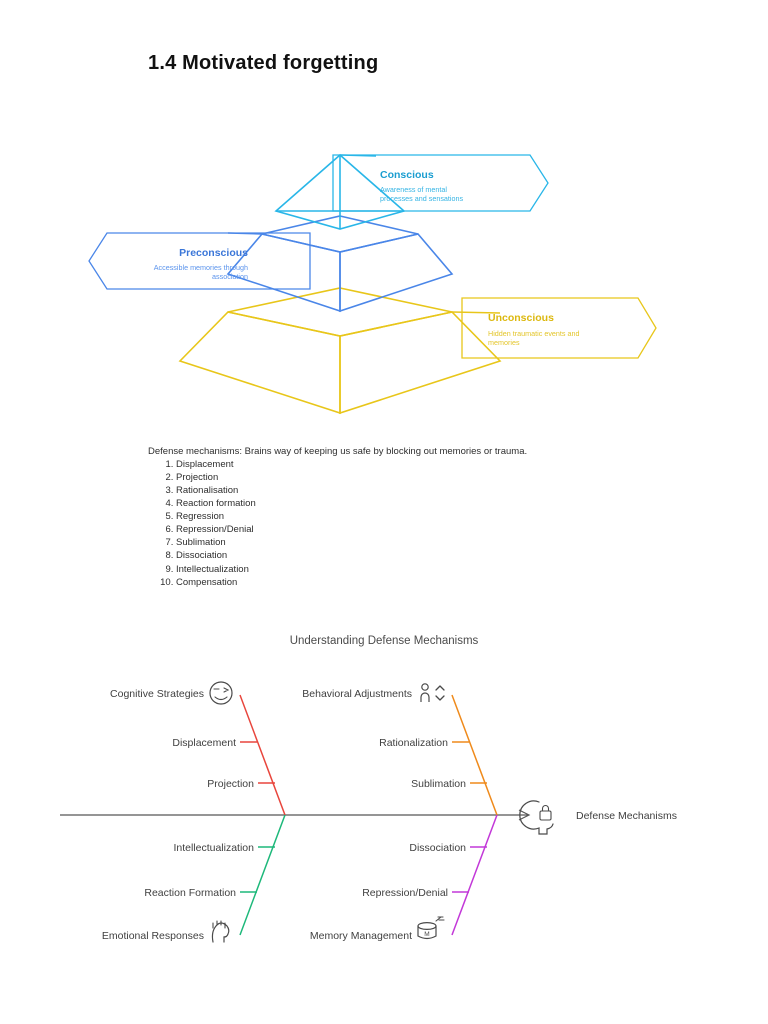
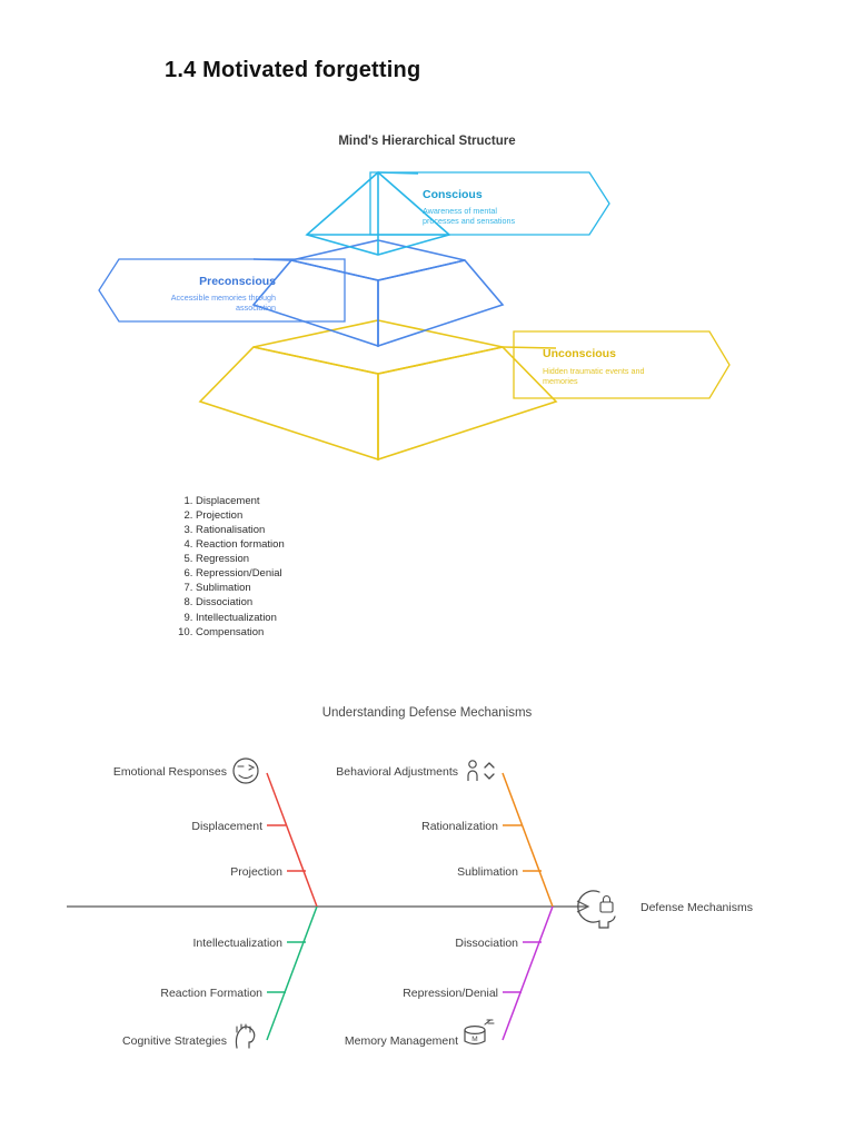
  1.4 Motivated forgetting
+ Mind's Hierarchical Structure
  Conscious
  Awareness of mental
  processes and sensations
  Preconscious
  Accessible memories through
  association
  Unconscious
  Hidden traumatic events and
  memories
- Defense mechanisms: Brains way of keeping us safe by blocking out memories or trauma.
  Displacement
  Projection
  Rationalisation
  Reaction formation
  Regression
  Repression/Denial
  Sublimation
  Dissociation
  Intellectualization
  Compensation
  Understanding Defense Mechanisms
  Defense Mechanisms
- Cognitive Strategies
+ Emotional Responses
  Displacement
  Projection
  Behavioral Adjustments
  Rationalization
  Sublimation
- Emotional Responses
+ Cognitive Strategies
  Intellectualization
  Reaction Formation
  Memory Management
  Dissociation
  Repression/Denial
